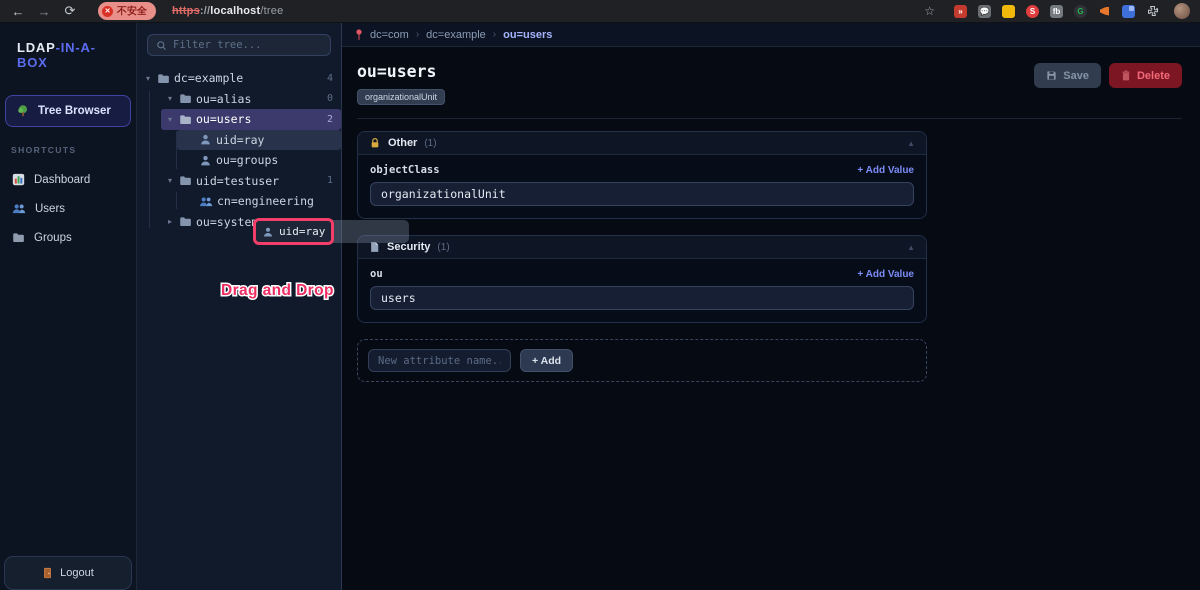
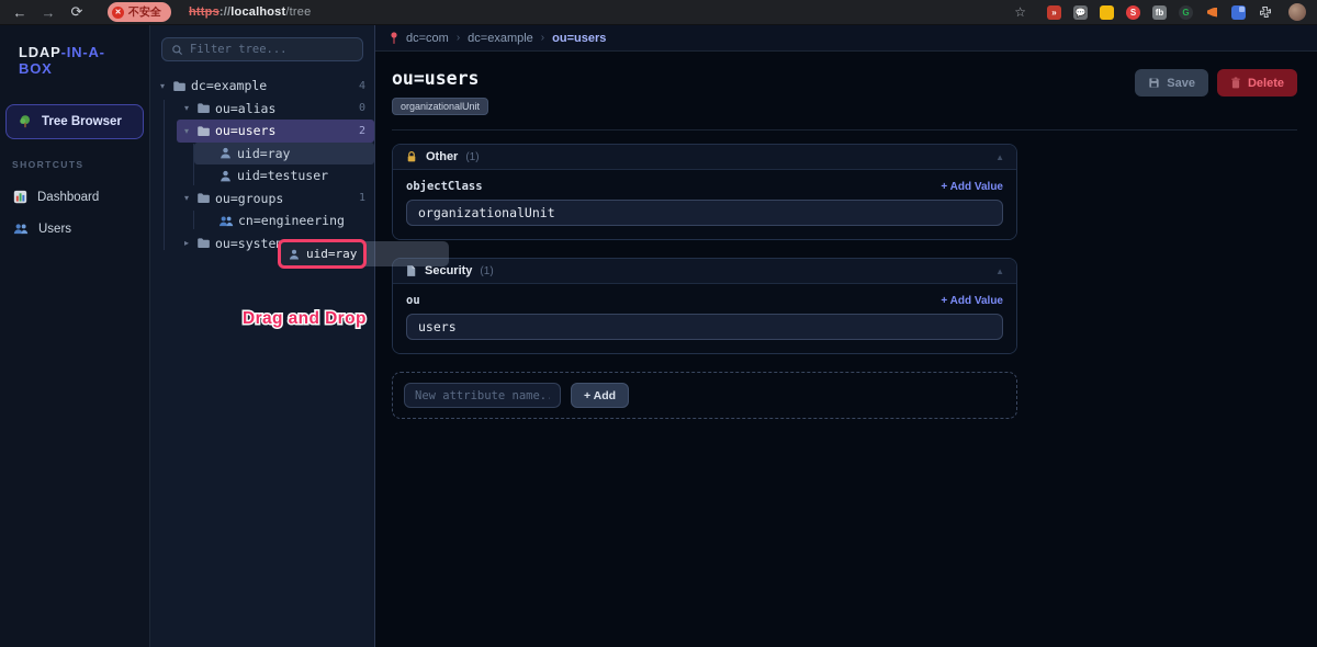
  ←
  →
  ⟳
  不安全
  https://localhost/tree
  ☆
  »
  💬
  S
  fb
  G
  LDAP-IN-A-BOX
  Tree Browser
  SHORTCUTS
  Dashboard
  Users
- Groups
- Logout
  Filter tree...
  ▾
  dc=example
  4
  ▾
  ou=alias
  0
  ▾
  ou=users
  2
  uid=ray
- ou=groups
+ uid=testuser
  ▾
- uid=testuser
+ ou=groups
  1
  cn=engineering
  ▸
  ou=syste
  uid=ray
  Drag and Drop
  dc=com
  ›
  dc=example
  ›
  ou=users
  ou=users
  organizationalUnit
  Save
  Delete
  Other
  (1)
  ▲
  objectClass
  + Add Value
  organizationalUnit
  Security
  (1)
  ▲
  ou
  + Add Value
  users
  New attribute name.
  + Add
